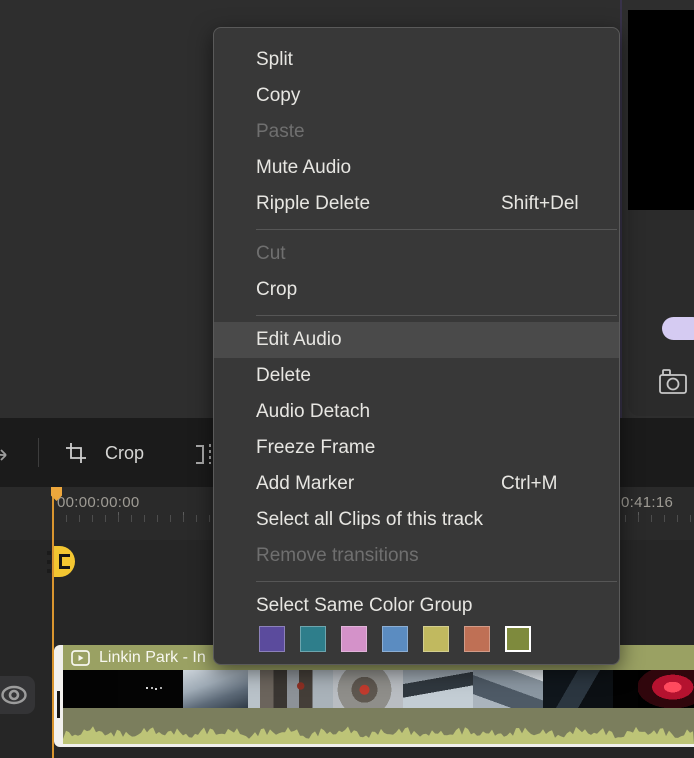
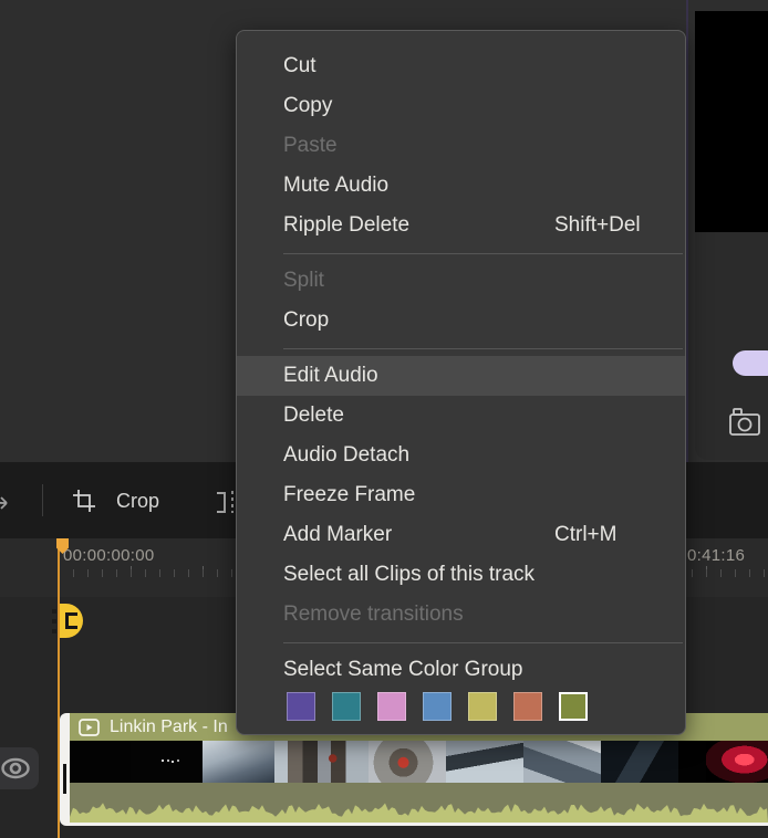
  Crop
  00:00:00:00
  0:41:16
  Linkin Park - In
- Split
+ Cut
  Copy
  Paste
  Mute Audio
  Ripple Delete
  Shift+Del
- Cut
+ Split
  Crop
  Edit Audio
  Delete
  Audio Detach
  Freeze Frame
  Add Marker
  Ctrl+M
  Select all Clips of this track
  Remove transitions
  Select Same Color Group
